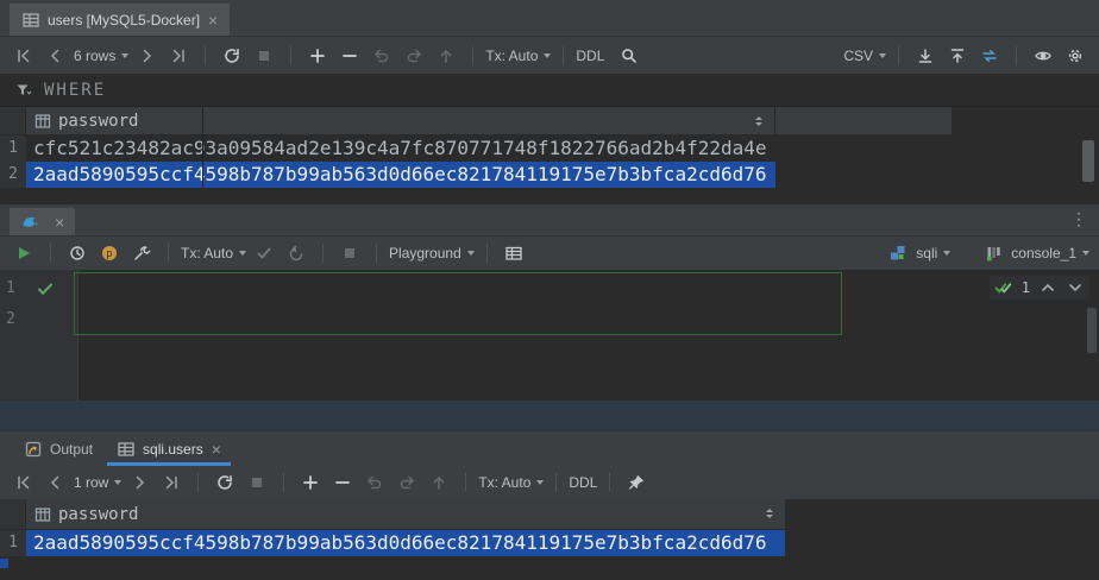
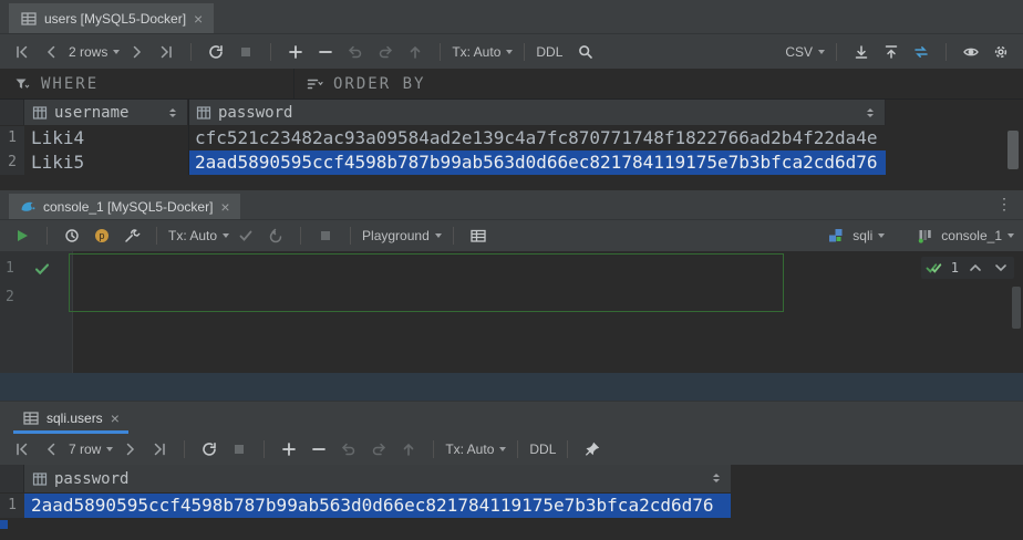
  users [MySQL5-Docker]
  ×
- 6 rows
+ 2 rows
  Tx: Auto
  DDL
  CSV
  WHERE
+ ORDER BY
+ username
  password
  1
+ Liki4
  cfc521c23482ac93a09584ad2e139c4a7fc870771748f1822766ad2b4f22da4e
  2
+ Liki5
  2aad5890595ccf4598b787b99ab563d0d66ec821784119175e7b3bfca2cd6d76
+ console_1 [MySQL5-Docker]
  ×
  ⋮
  p
  Tx: Auto
  Playground
  sqli
  console_1
  1
  2
  1
- Output
  sqli.users
  ×
- 1 row
+ 7 row
  Tx: Auto
  DDL
  password
  1
  2aad5890595ccf4598b787b99ab563d0d66ec821784119175e7b3bfca2cd6d76
